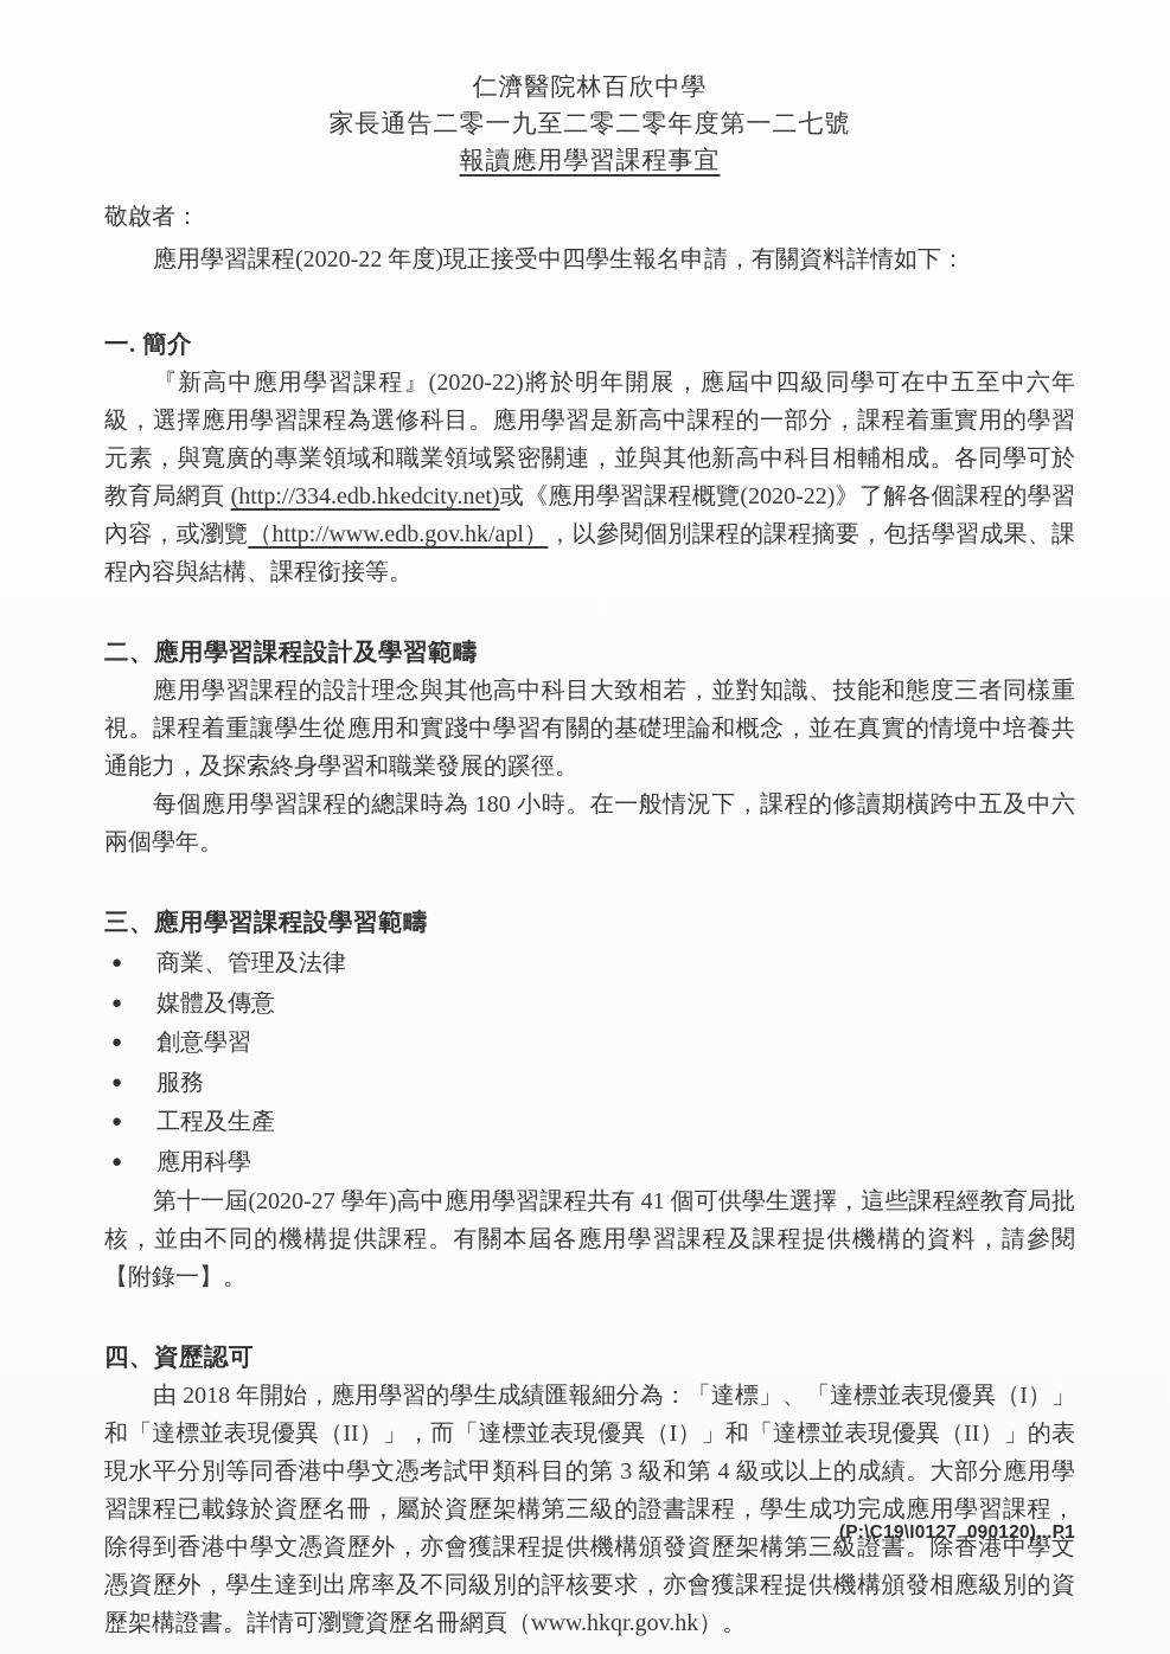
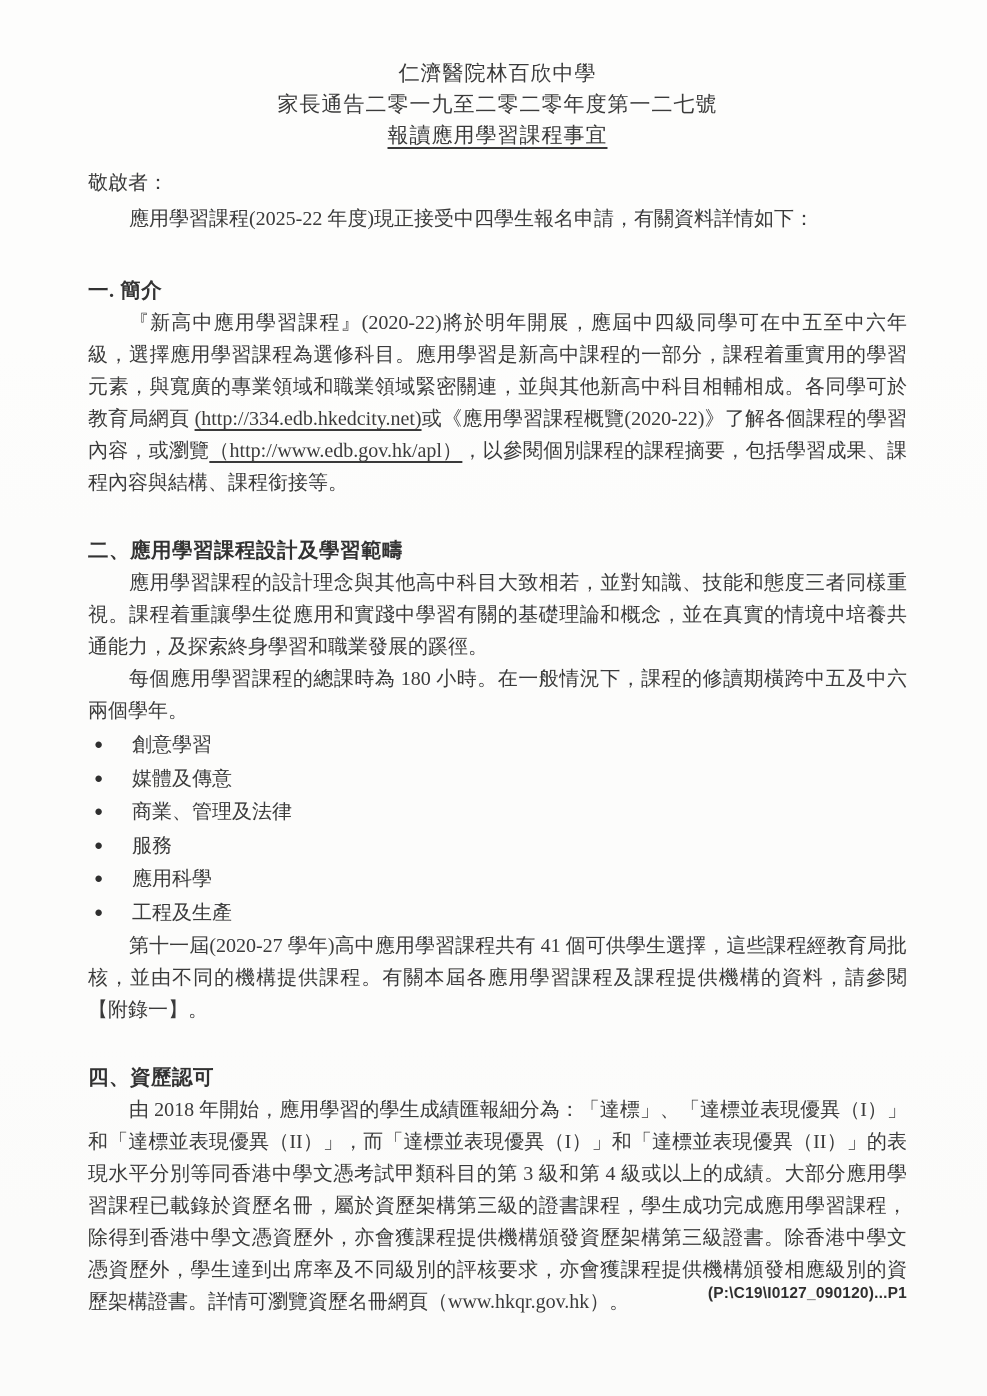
  仁濟醫院林百欣中學
  家長通告二零一九至二零二零年度第一二七號
  報讀應用學習課程事宜
  敬啟者：
- 應用學習課程(2020-22 年度)現正接受中四學生報名申請，有關資料詳情如下：
+ 應用學習課程(2025-22 年度)現正接受中四學生報名申請，有關資料詳情如下：
  一. 簡介
  『新高中應用學習課程』(2020-22)將於明年開展，應屆中四級同學可在中五至中六年級，選擇應用學習課程為選修科目。應用學習是新高中課程的一部分，課程着重實用的學習元素，與寬廣的專業領域和職業領域緊密關連，並與其他新高中科目相輔相成。各同學可於教育局網頁 (http://334.edb.hkedcity.net)或《應用學習課程概覽(2020-22)》了解各個課程的學習內容，或瀏覽（http://www.edb.gov.hk/apl），以參閱個別課程的課程摘要，包括學習成果、課程內容與結構、課程銜接等。
  二、應用學習課程設計及學習範疇
  應用學習課程的設計理念與其他高中科目大致相若，並對知識、技能和態度三者同樣重視。課程着重讓學生從應用和實踐中學習有關的基礎理論和概念，並在真實的情境中培養共通能力，及探索終身學習和職業發展的蹊徑。
  每個應用學習課程的總課時為 180 小時。在一般情況下，課程的修讀期橫跨中五及中六兩個學年。
- 三、應用學習課程設學習範疇
  ●
- 商業、管理及法律
+ 創意學習
  ●
  媒體及傳意
  ●
- 創意學習
+ 商業、管理及法律
  ●
  服務
  ●
- 工程及生產
+ 應用科學
  ●
- 應用科學
+ 工程及生產
  第十一屆(2020-27 學年)高中應用學習課程共有 41 個可供學生選擇，這些課程經教育局批核，並由不同的機構提供課程。有關本屆各應用學習課程及課程提供機構的資料，請參閱【附錄一】。
  四、資歷認可
  由 2018 年開始，應用學習的學生成績匯報細分為：「達標」、「達標並表現優異（I）」和「達標並表現優異（II）」，而「達標並表現優異（I）」和「達標並表現優異（II）」的表現水平分別等同香港中學文憑考試甲類科目的第 3 級和第 4 級或以上的成績。大部分應用學習課程已載錄於資歷名冊，屬於資歷架構第三級的證書課程，學生成功完成應用學習課程，除得到香港中學文憑資歷外，亦會獲課程提供機構頒發資歷架構第三級證書。除香港中學文憑資歷外，學生達到出席率及不同級別的評核要求，亦會獲課程提供機構頒發相應級別的資歷架構證書。詳情可瀏覽資歷名冊網頁（www.hkqr.gov.hk）。
  (P:\C19\I0127_090120)...P1
